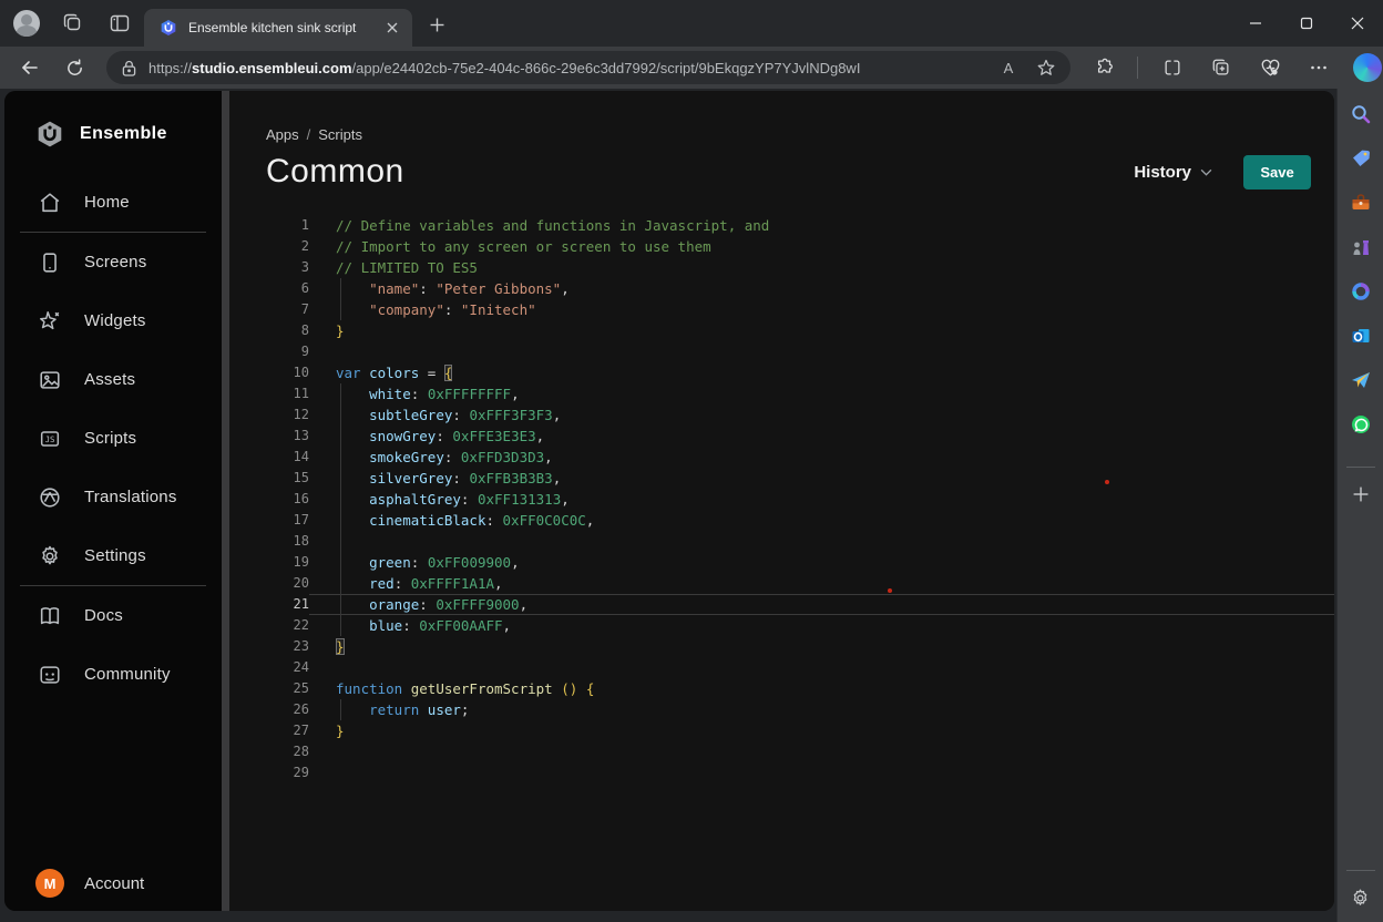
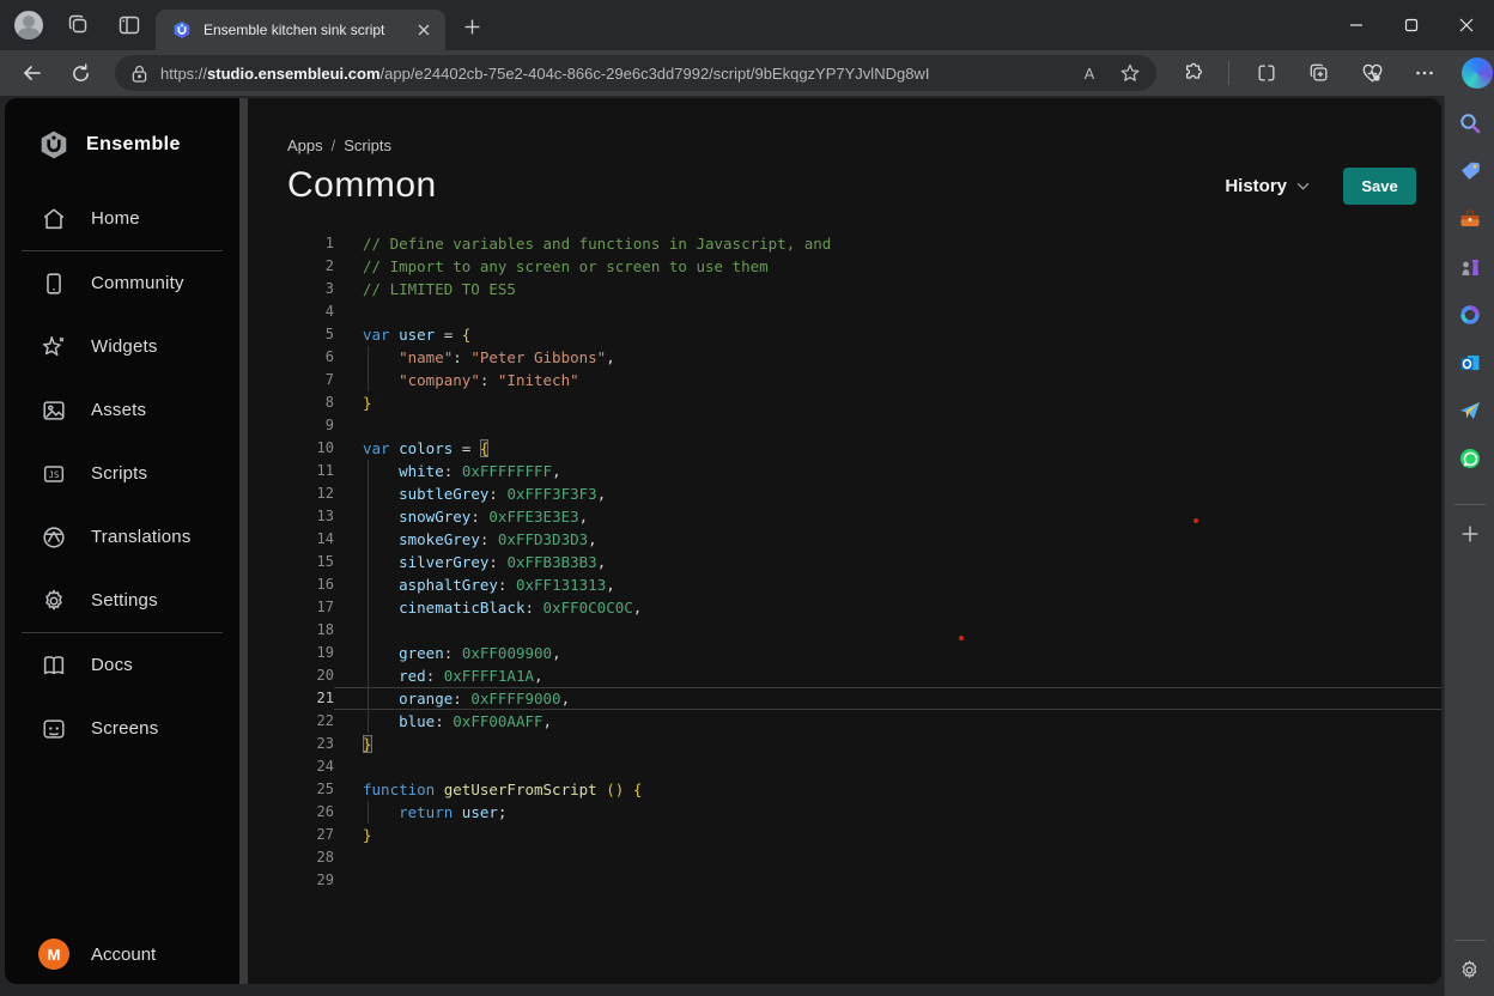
  Ensemble kitchen sink script
  https://studio.ensembleui.com/app/e24402cb-75e2-404c-866c-29e6c3dd7992/script/9bEkqgzYP7YJvlNDg8wI
  A
  Ensemble
  Home
- Screens
+ Community
  Widgets
  Assets
  JS
  Scripts
  Translations
  Settings
  Docs
- Community
+ Screens
  M
  Account
  Apps
  /
  Scripts
  Common
  History
  Save
  1
  // Define variables and functions in Javascript, and
  2
  // Import to any screen or screen to use them
  3
  // LIMITED TO ES5
+ 4
+ 5
+ var user = {
  6
  "name": "Peter Gibbons",
  7
  "company": "Initech"
  8
  }
  9
  10
  var colors = {
  11
  white: 0xFFFFFFFF,
  12
  subtleGrey: 0xFFF3F3F3,
  13
  snowGrey: 0xFFE3E3E3,
  14
  smokeGrey: 0xFFD3D3D3,
  15
  silverGrey: 0xFFB3B3B3,
  16
  asphaltGrey: 0xFF131313,
  17
  cinematicBlack: 0xFF0C0C0C,
  18
  19
  green: 0xFF009900,
  20
  red: 0xFFFF1A1A,
  21
  orange: 0xFFFF9000,
  22
  blue: 0xFF00AAFF,
  23
  }
  24
  25
  function getUserFromScript () {
  26
  return user;
  27
  }
  28
  29
